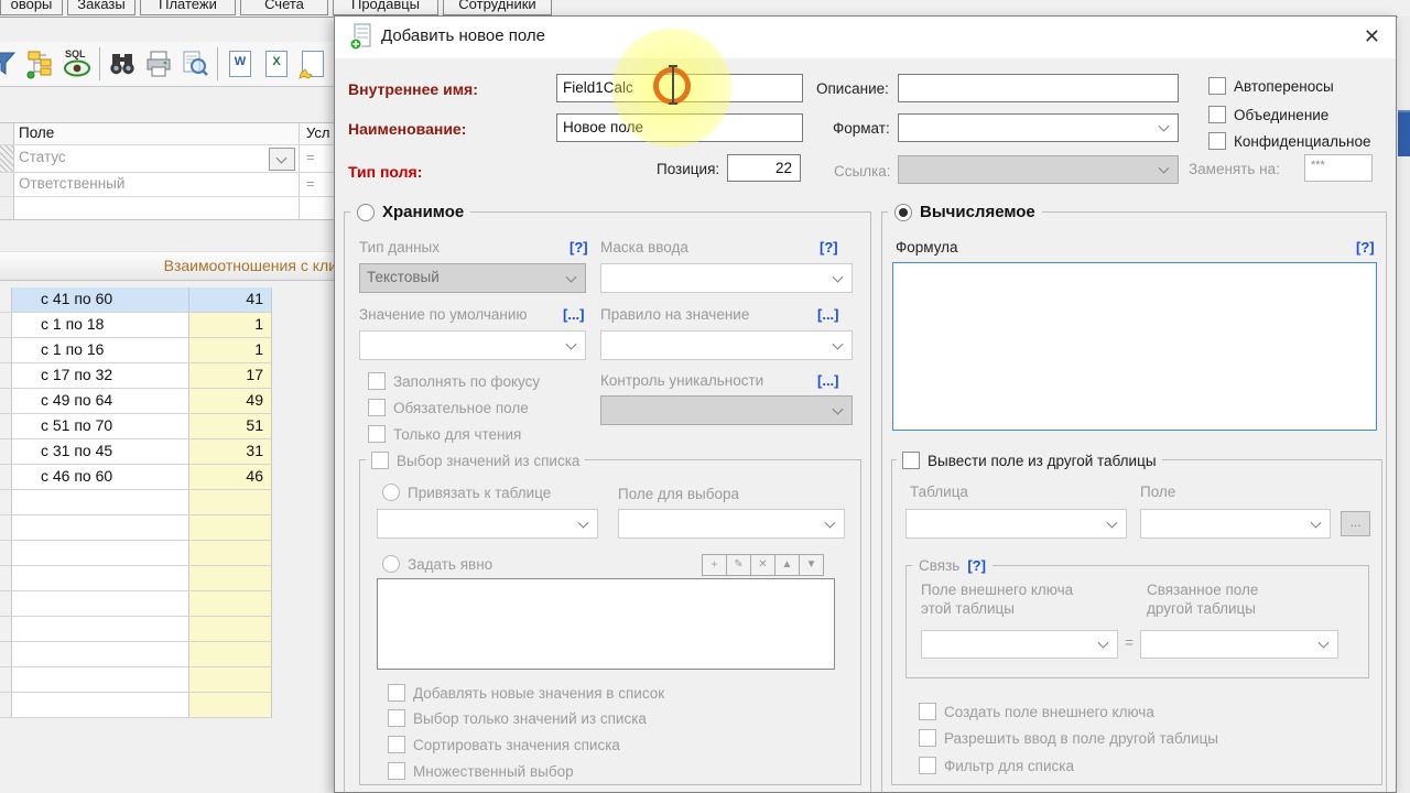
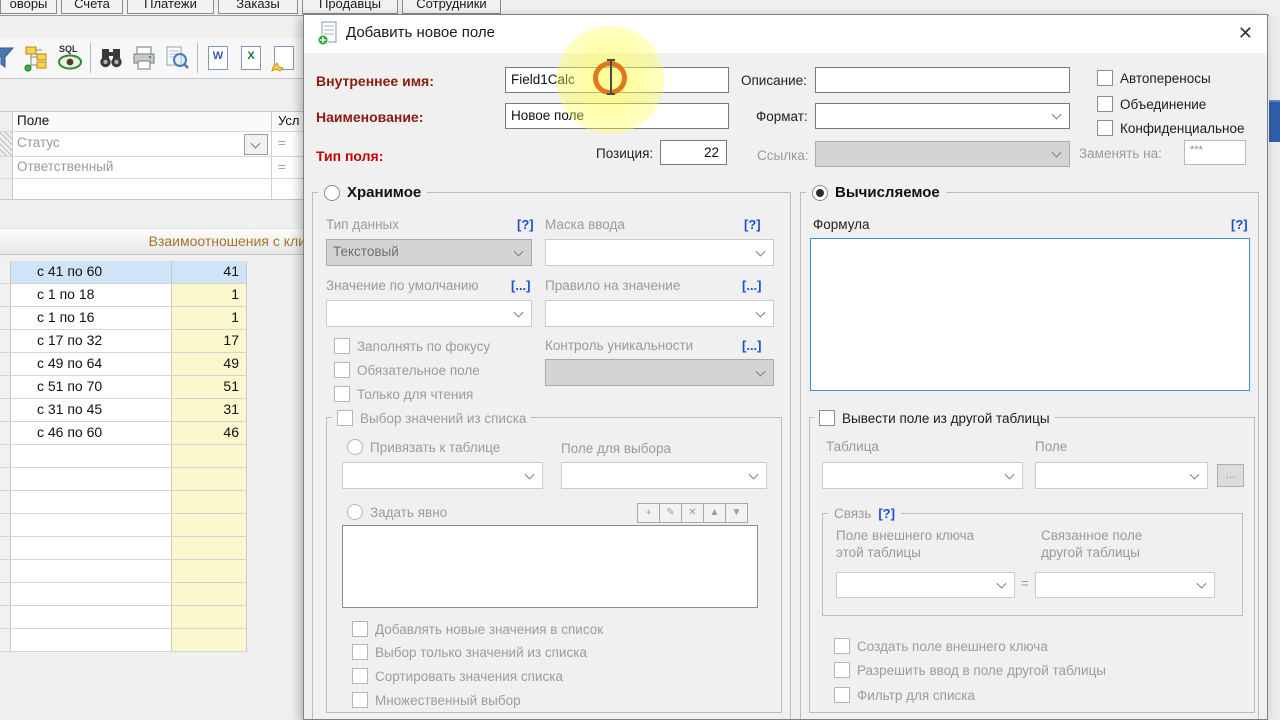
  оворы
- Заказы
+ Счета
  Платежи
- Счета
+ Заказы
  Продавцы
  Сотрудники
  SQL
  W
  X
  Поле
  Усл
  Статус
  =
  Ответственный
  =
  Взаимоотношения с кл
  с 41 по 60
  41
  с 1 по 18
  1
  с 1 по 16
  1
  с 17 по 32
  17
  с 49 по 64
  49
  с 51 по 70
  51
  с 31 по 45
  31
  с 46 по 60
  46
  Добавить новое поле
  ✕
  Внутреннее имя:
  Field1C
  Описание:
  Автопереносы
  Наименование:
  Новое по
  Формат:
  Объединение
  Конфиденциальное
  Тип поля:
  Позиция:
  22
  Ссылка:
  Заменять на:
  ***
  Хранимое
  Тип данных
  [?]
  Маска ввода
  [?]
  Текстовый
  Значение по умолчанию
  [...]
  Правило на значение
  [...]
  Заполнять по фокусу
  Контроль уникальности
  [...]
  Обязательное поле
  Только для чтения
  Выбор значений из списка
  Привязать к таблице
  Поле для выбора
  Задать явно
  ＋
  ✎
  ✕
  ▲
  ▼
  Добавлять новые значения в список
  Выбор только значений из списка
  Сортировать значения списка
  Множественный выбор
  Вычисляемое
  Формула
  [?]
  Вывести поле из другой таблицы
  Таблица
  Поле
  ...
  Связь
  [?]
  Поле внешнего ключа
  этой таблицы
  Связанное поле
  другой таблицы
  =
  Создать поле внешнего ключа
  Разрешить ввод в поле другой таблицы
  Фильтр для списка
